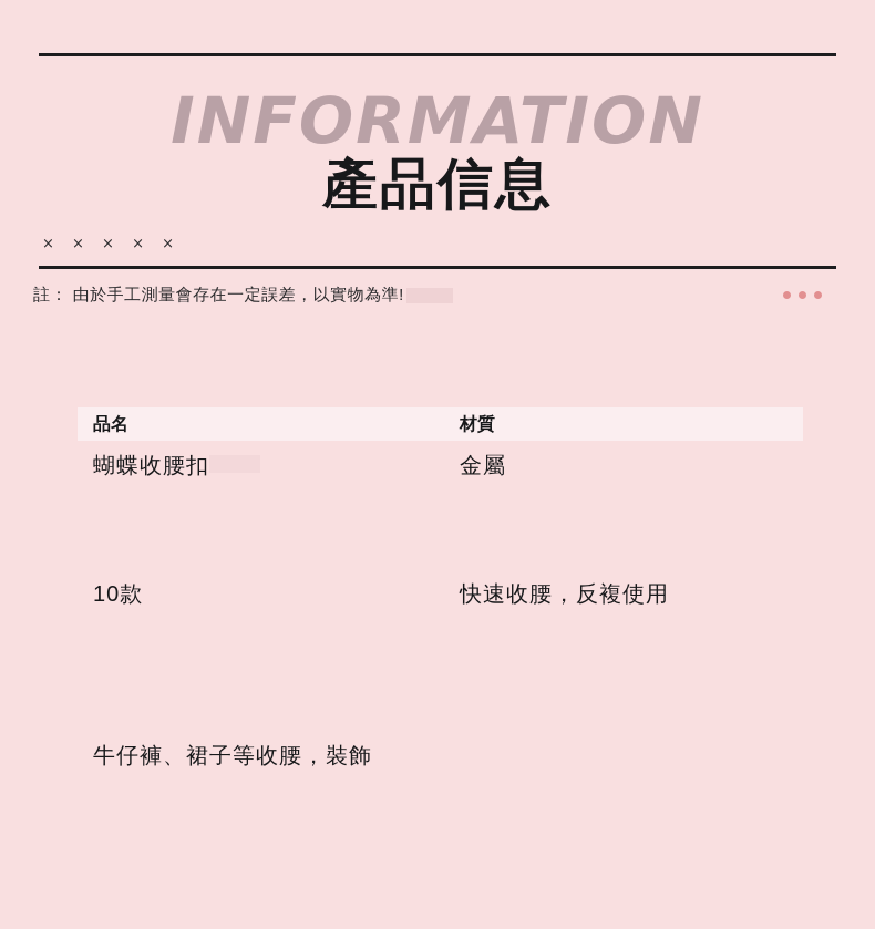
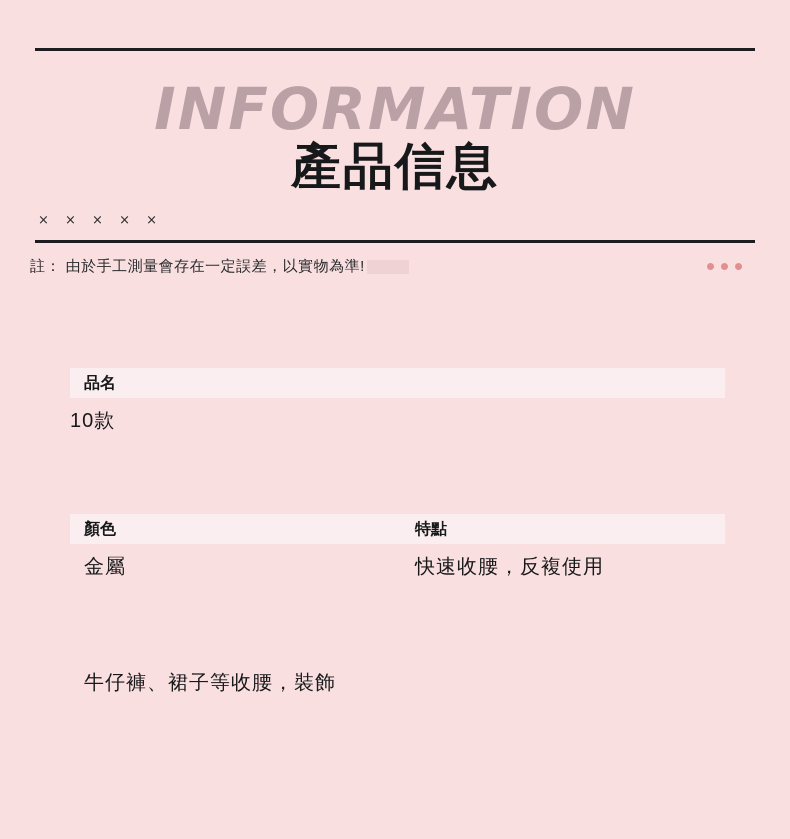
  INFORMATION
  產品信息
  × × × × ×
  註： 由於手工測量會存在一定誤差，以實物為準!
  品名
- 材質
- 蝴蝶收腰扣
- 金屬
+ 10款
+ 顏色
+ 特點
- 10款
+ 金屬
  快速收腰，反複使用
  牛仔褲、裙子等收腰，裝飾
